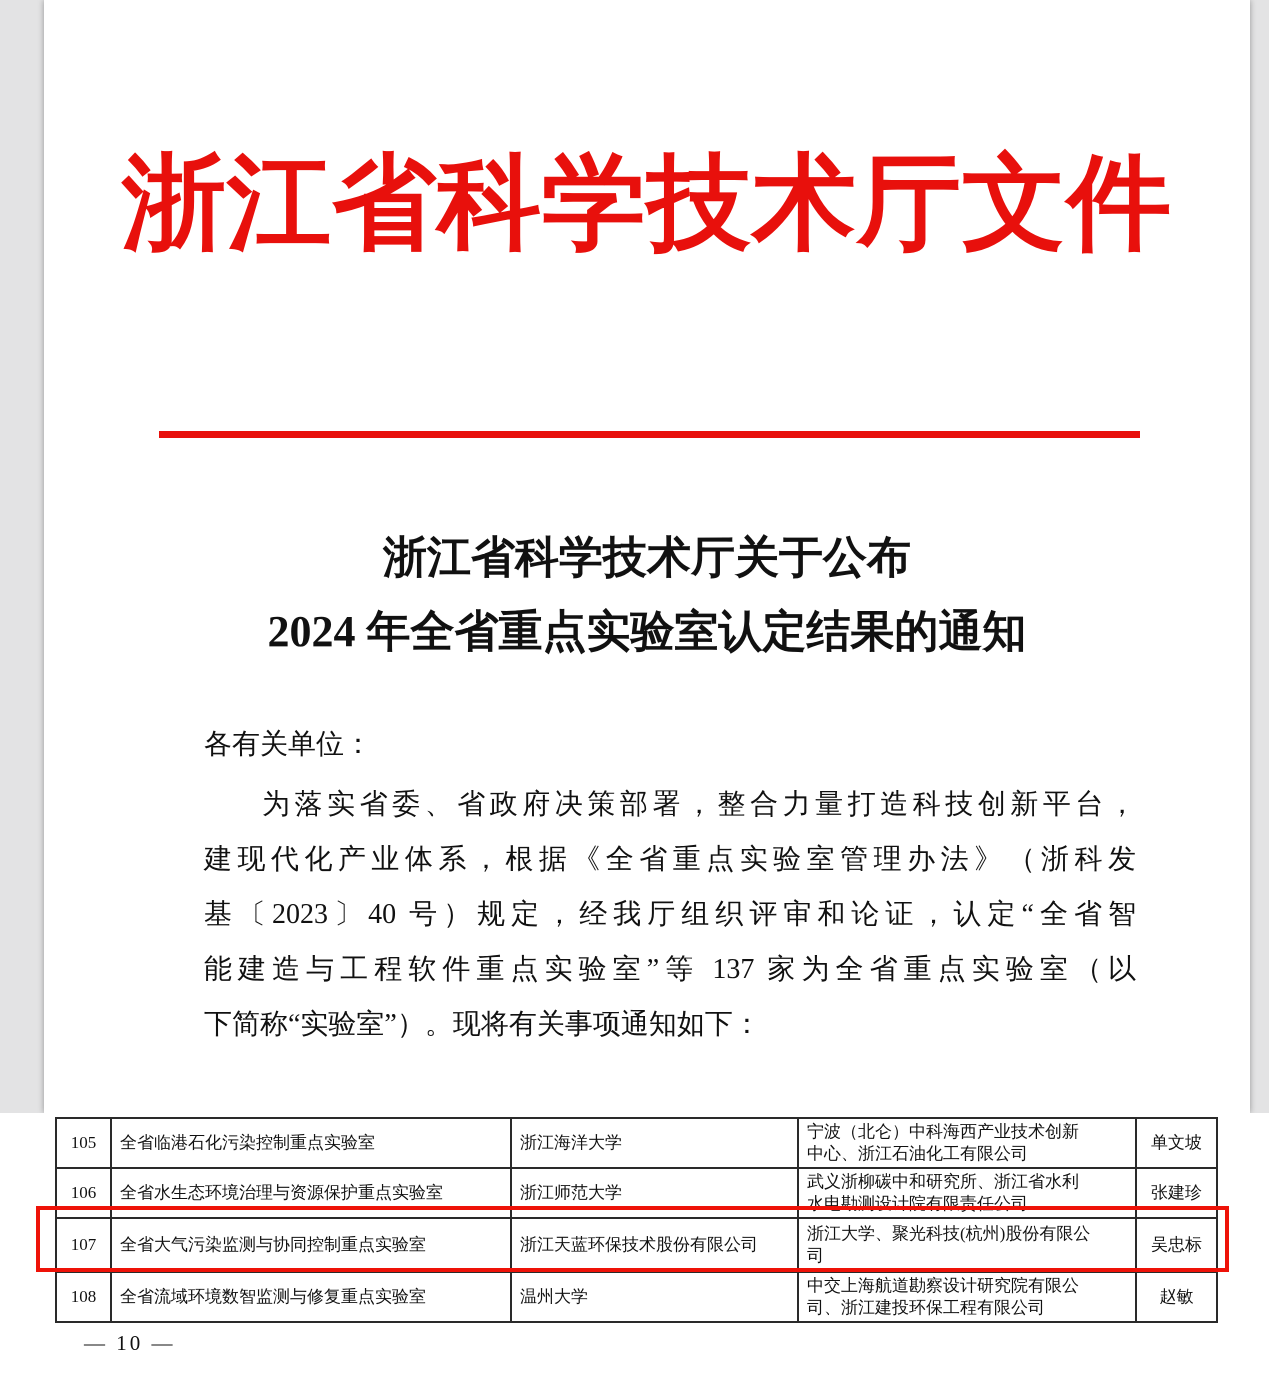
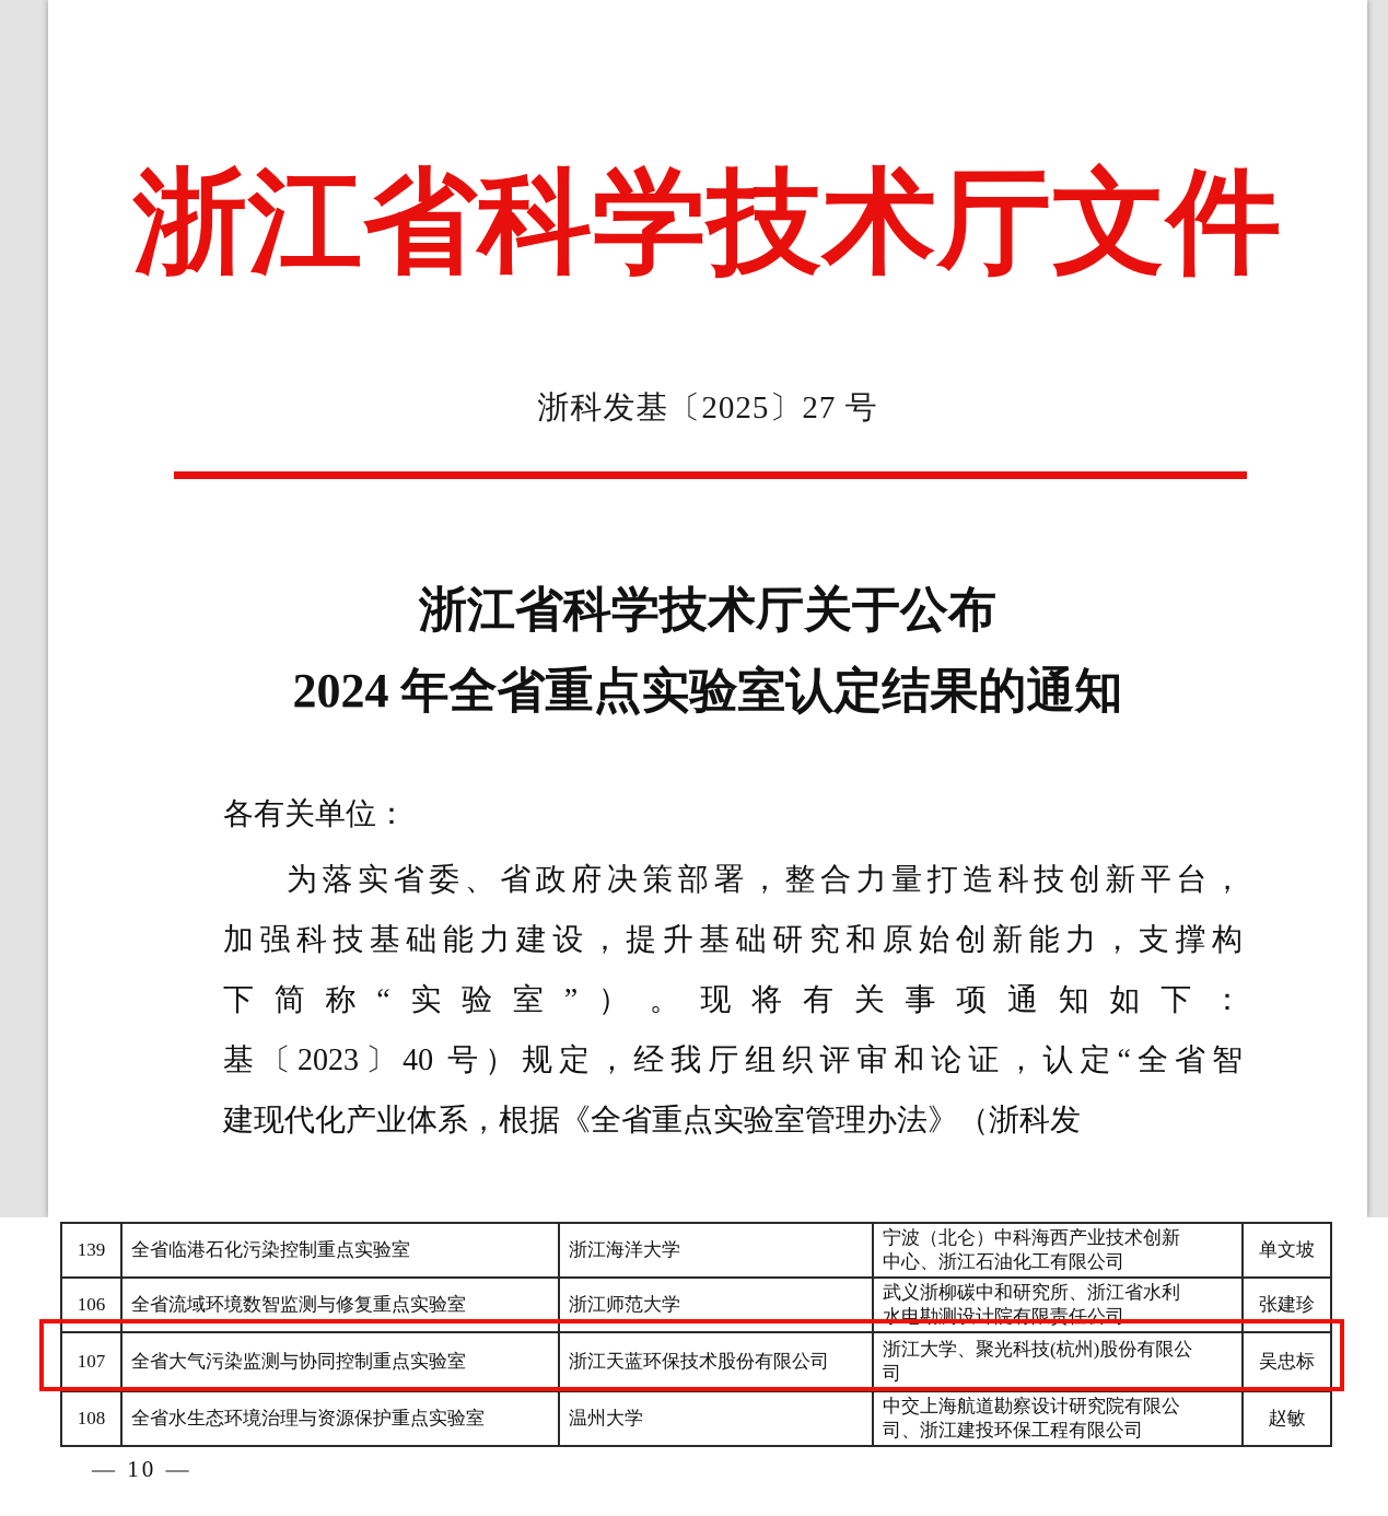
  浙江省科学技术厅文件
+ 浙科发基〔2025〕27 号
  浙江省科学技术厅关于公布
  2024 年全省重点实验室认定结果的通知
  各有关单位：
  为落实省委、省政府决策部署，整合力量打造科技创新平台，
+ 加强科技基础能力建设，提升基础研究和原始创新能力，支撑构
- 建现代化产业体系，根据《全省重点实验室管理办法》（浙科发
+ 下简称“实验室”）。现将有关事项通知如下：
  基〔2023〕40 号）规定，经我厅组织评审和论证，认定“全省智
- 能建造与工程软件重点实验室”等 137 家为全省重点实验室（以
- 下简称“实验室”）。现将有关事项通知如下：
+ 建现代化产业体系，根据《全省重点实验室管理办法》（浙科发
- 105	全省临港石化污染控制重点实验室	浙江海洋大学	宁波（北仑）中科海西产业技术创新中心、浙江石油化工有限公司	单文坡
+ 139	全省临港石化污染控制重点实验室	浙江海洋大学	宁波（北仑）中科海西产业技术创新中心、浙江石油化工有限公司	单文坡
- 106	全省水生态环境治理与资源保护重点实验室	浙江师范大学	武义浙柳碳中和研究所、浙江省水利水电勘测设计院有限责任公司	张建珍
+ 106	全省流域环境数智监测与修复重点实验室	浙江师范大学	武义浙柳碳中和研究所、浙江省水利水电勘测设计院有限责任公司	张建珍
  107	全省大气污染监测与协同控制重点实验室	浙江天蓝环保技术股份有限公司	浙江大学、聚光科技(杭州)股份有限公司	吴忠标
- 108	全省流域环境数智监测与修复重点实验室	温州大学	中交上海航道勘察设计研究院有限公司、浙江建投环保工程有限公司	赵敏
+ 108	全省水生态环境治理与资源保护重点实验室	温州大学	中交上海航道勘察设计研究院有限公司、浙江建投环保工程有限公司	赵敏
  — 10 —
